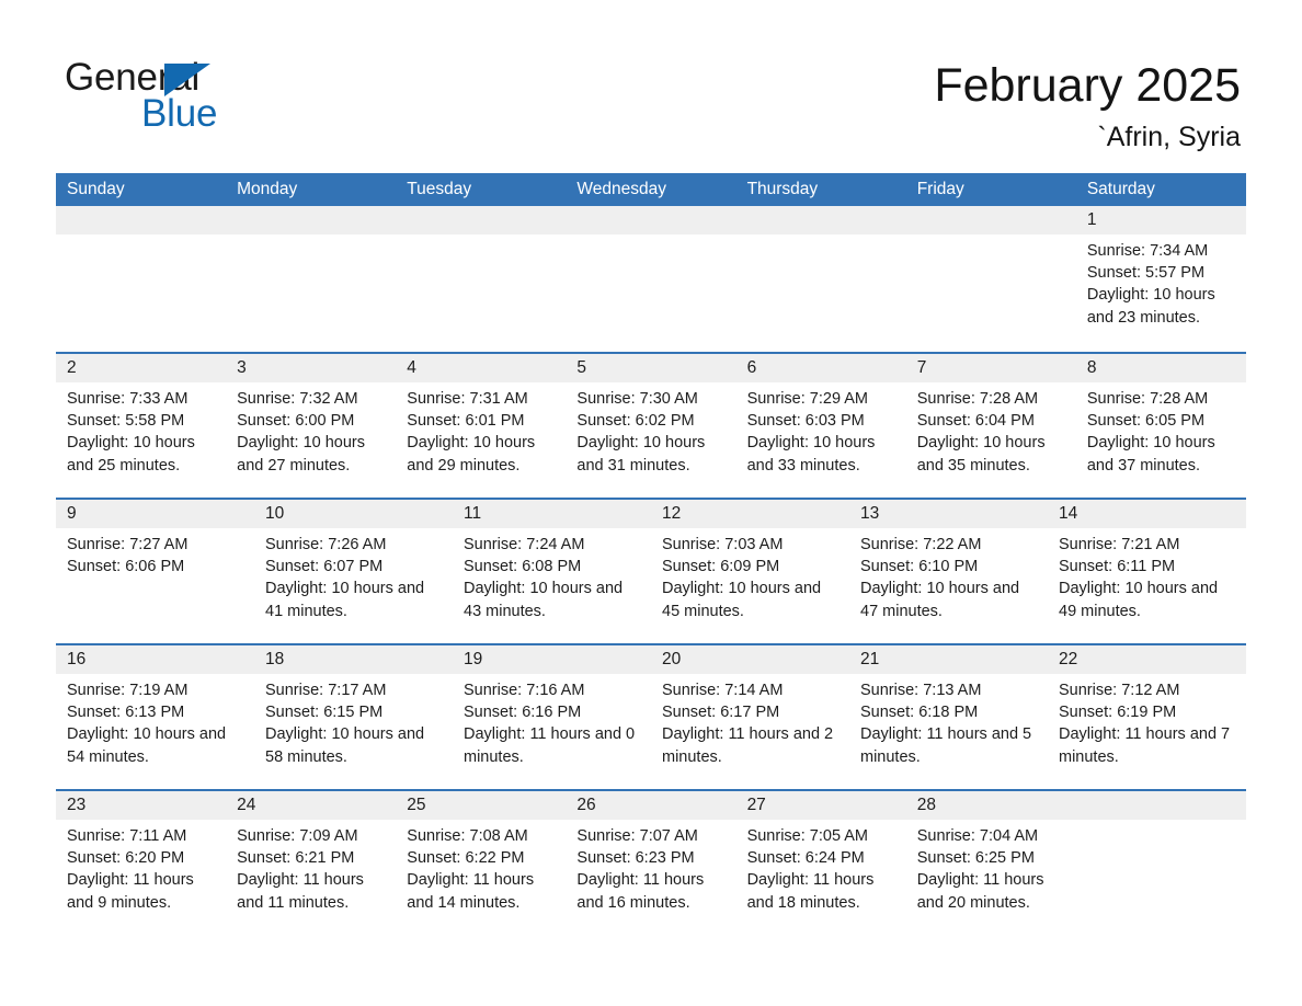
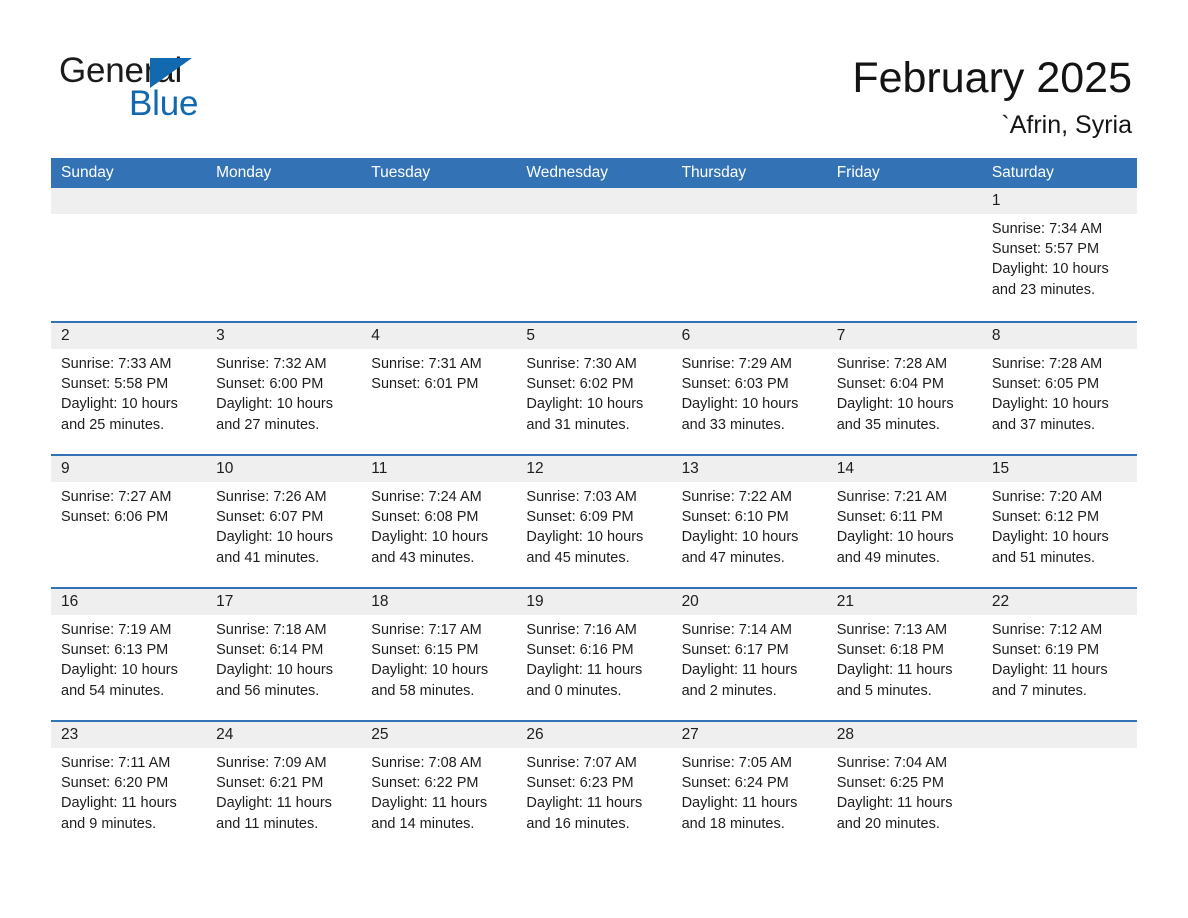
  General
  Blue
  February 2025
  `Afrin, Syria
  Sunday
  Monday
  Tuesday
  Wednesday
  Thursday
  Friday
  Saturday
  1
  Sunrise: 7:34 AM
  Sunset: 5:57 PM
  Daylight: 10 hours and 23 minutes.
  2
  Sunrise: 7:33 AM
  Sunset: 5:58 PM
  Daylight: 10 hours and 25 minutes.
  3
  Sunrise: 7:32 AM
  Sunset: 6:00 PM
  Daylight: 10 hours and 27 minutes.
  4
  Sunrise: 7:31 AM
  Sunset: 6:01 PM
- Daylight: 10 hours and 29 minutes.
  5
  Sunrise: 7:30 AM
  Sunset: 6:02 PM
  Daylight: 10 hours and 31 minutes.
  6
  Sunrise: 7:29 AM
  Sunset: 6:03 PM
  Daylight: 10 hours and 33 minutes.
  7
  Sunrise: 7:28 AM
  Sunset: 6:04 PM
  Daylight: 10 hours and 35 minutes.
  8
  Sunrise: 7:28 AM
  Sunset: 6:05 PM
  Daylight: 10 hours and 37 minutes.
  9
  Sunrise: 7:27 AM
  Sunset: 6:06 PM
  10
  Sunrise: 7:26 AM
  Sunset: 6:07 PM
  Daylight: 10 hours and 41 minutes.
  11
  Sunrise: 7:24 AM
  Sunset: 6:08 PM
  Daylight: 10 hours and 43 minutes.
  12
  Sunrise: 7:03 AM
  Sunset: 6:09 PM
  Daylight: 10 hours and 45 minutes.
  13
  Sunrise: 7:22 AM
  Sunset: 6:10 PM
  Daylight: 10 hours and 47 minutes.
  14
  Sunrise: 7:21 AM
  Sunset: 6:11 PM
  Daylight: 10 hours and 49 minutes.
+ 15
+ Sunrise: 7:20 AM
+ Sunset: 6:12 PM
+ Daylight: 10 hours and 51 minutes.
  16
  Sunrise: 7:19 AM
  Sunset: 6:13 PM
  Daylight: 10 hours and 54 minutes.
+ 17
+ Sunrise: 7:18 AM
+ Sunset: 6:14 PM
+ Daylight: 10 hours and 56 minutes.
  18
  Sunrise: 7:17 AM
  Sunset: 6:15 PM
  Daylight: 10 hours and 58 minutes.
  19
  Sunrise: 7:16 AM
  Sunset: 6:16 PM
  Daylight: 11 hours and 0 minutes.
  20
  Sunrise: 7:14 AM
  Sunset: 6:17 PM
  Daylight: 11 hours and 2 minutes.
  21
  Sunrise: 7:13 AM
  Sunset: 6:18 PM
  Daylight: 11 hours and 5 minutes.
  22
  Sunrise: 7:12 AM
  Sunset: 6:19 PM
  Daylight: 11 hours and 7 minutes.
  23
  Sunrise: 7:11 AM
  Sunset: 6:20 PM
  Daylight: 11 hours and 9 minutes.
  24
  Sunrise: 7:09 AM
  Sunset: 6:21 PM
  Daylight: 11 hours and 11 minutes.
  25
  Sunrise: 7:08 AM
  Sunset: 6:22 PM
  Daylight: 11 hours and 14 minutes.
  26
  Sunrise: 7:07 AM
  Sunset: 6:23 PM
  Daylight: 11 hours and 16 minutes.
  27
  Sunrise: 7:05 AM
  Sunset: 6:24 PM
  Daylight: 11 hours and 18 minutes.
  28
  Sunrise: 7:04 AM
  Sunset: 6:25 PM
  Daylight: 11 hours and 20 minutes.
